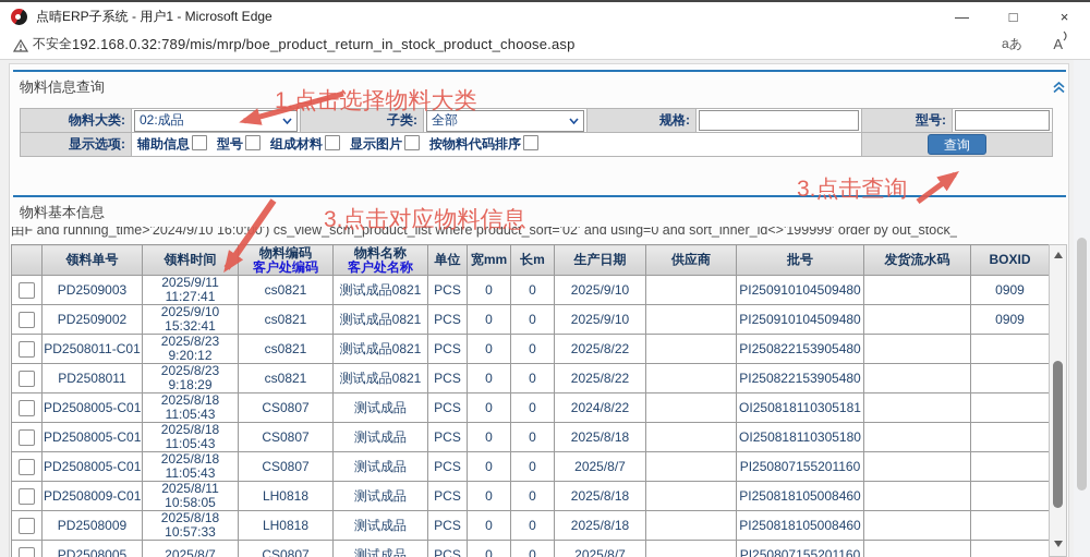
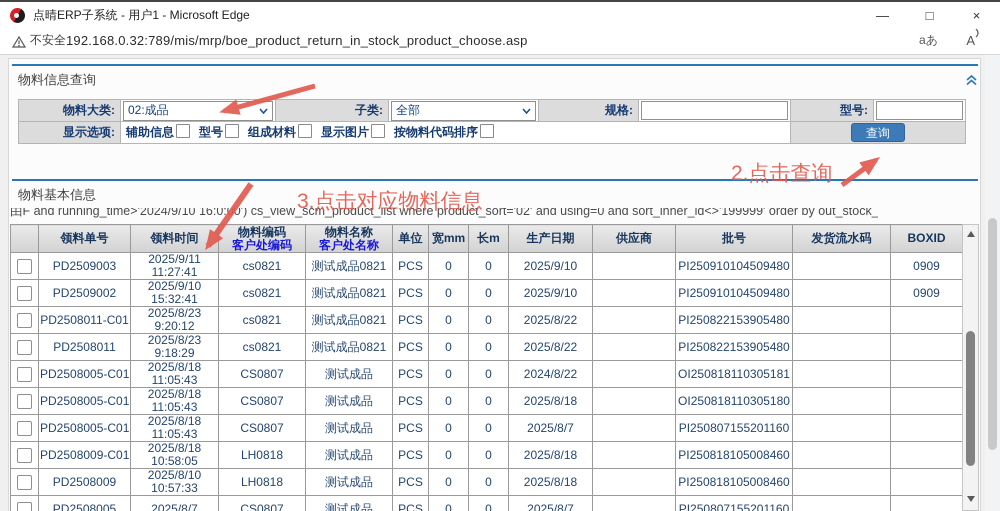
  点晴ERP子系统 - 用户1 - Microsoft Edge
  —
  □
  ×
  不安全
  192.168.0.32:789/mis/mrp/boe_product_return_in_stock_product_choose.asp
  aあ
  A
  物料信息查询
  物料大类:	02:成品	子类:	全部	规格:		型号:
  显示选项:	辅助信息 型号 组成材料 显示图片 按物料代码排序	查询
  物料基本信息
  由F and running_time>'2024/9/10 16:0:0') cs_view_scm_product_list where product_sort='02' and using=0 and sort_inner_id<>'199999' order by out_stock_
  	领料单号	领料时间	物料编码客户处编码	物料名称客户处名称	单位	宽mm	长m	生产日期	供应商	批号	发货流水码	BOXID
  	PD2509003	2025/9/11 11:27:41	cs0821	测试成品0821	PCS	0	0	2025/9/10		PI250910104509480		0909
  	PD2509002	2025/9/10 15:32:41	cs0821	测试成品0821	PCS	0	0	2025/9/10		PI250910104509480		0909
  	PD2508011-C01	2025/8/23 9:20:12	cs0821	测试成品0821	PCS	0	0	2025/8/22		PI250822153905480
  	PD2508011	2025/8/23 9:18:29	cs0821	测试成品0821	PCS	0	0	2025/8/22		PI250822153905480
  	PD2508005-C01	2025/8/18 11:05:43	CS0807	测试成品	PCS	0	0	2024/8/22		OI250818110305181
  	PD2508005-C01	2025/8/18 11:05:43	CS0807	测试成品	PCS	0	0	2025/8/18		OI250818110305180
  	PD2508005-C01	2025/8/18 11:05:43	CS0807	测试成品	PCS	0	0	2025/8/7		PI250807155201160
- 	PD2508009-C01	2025/8/11 10:58:05	LH0818	测试成品	PCS	0	0	2025/8/18		PI250818105008460
+ 	PD2508009-C01	2025/8/18 10:58:05	LH0818	测试成品	PCS	0	0	2025/8/18		PI250818105008460
- 	PD2508009	2025/8/18 10:57:33	LH0818	测试成品	PCS	0	0	2025/8/18		PI250818105008460
+ 	PD2508009	2025/8/10 10:57:33	LH0818	测试成品	PCS	0	0	2025/8/18		PI250818105008460
  	PD2508005	2025/8/7	CS0807	测试成品	PCS	0	0	2025/8/7		PI250807155201160
- 1.点击选择物料大类
- 3.点击查询
+ 2.点击查询
  3.点击对应物料信息
